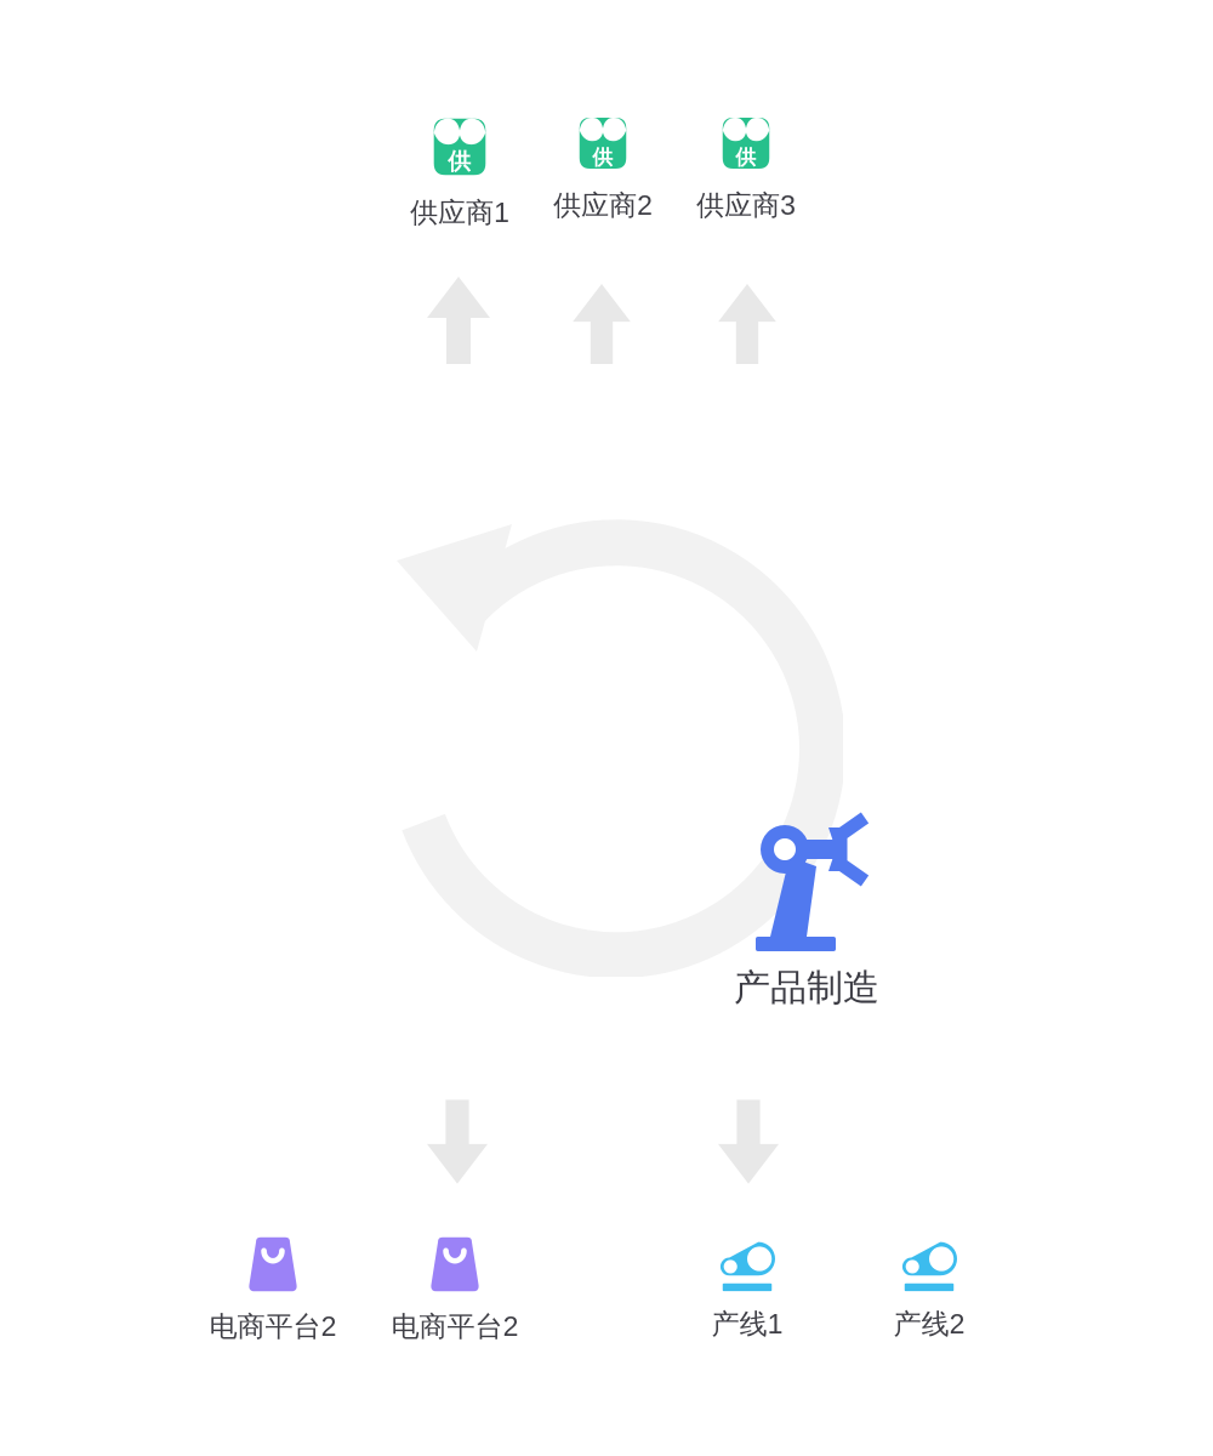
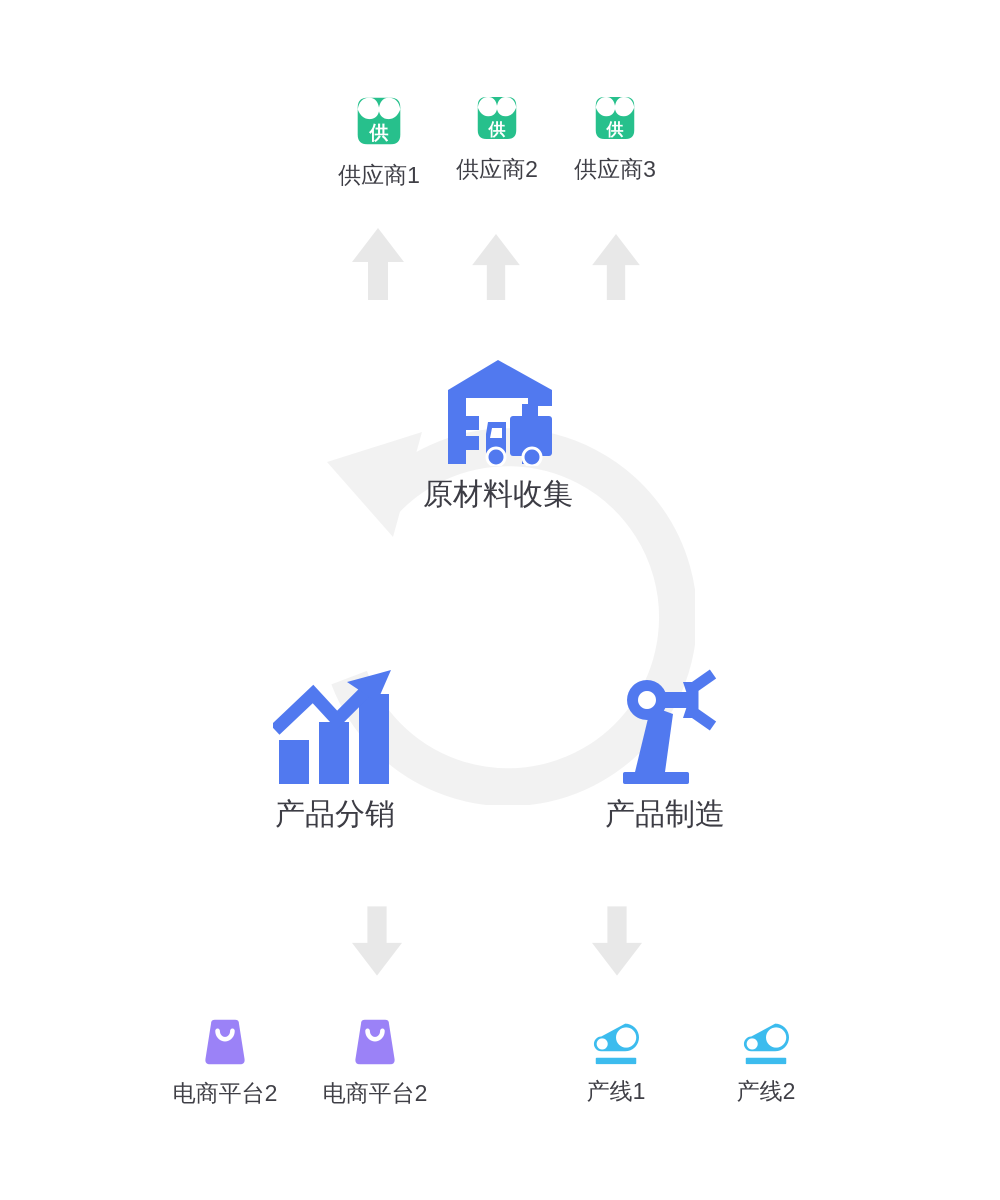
  供
  供应商1
  供
  供应商2
  供
  供应商3
+ 原材料收集
+ 产品分销
  产品制造
  电商平台2
  电商平台2
  产线1
  产线2
